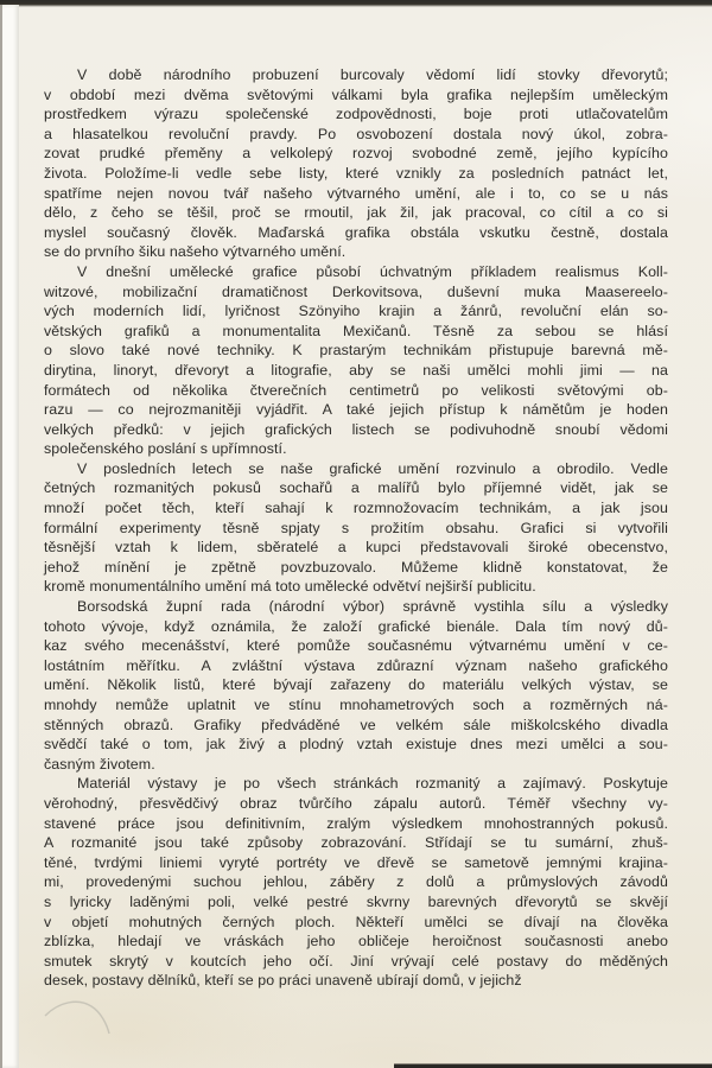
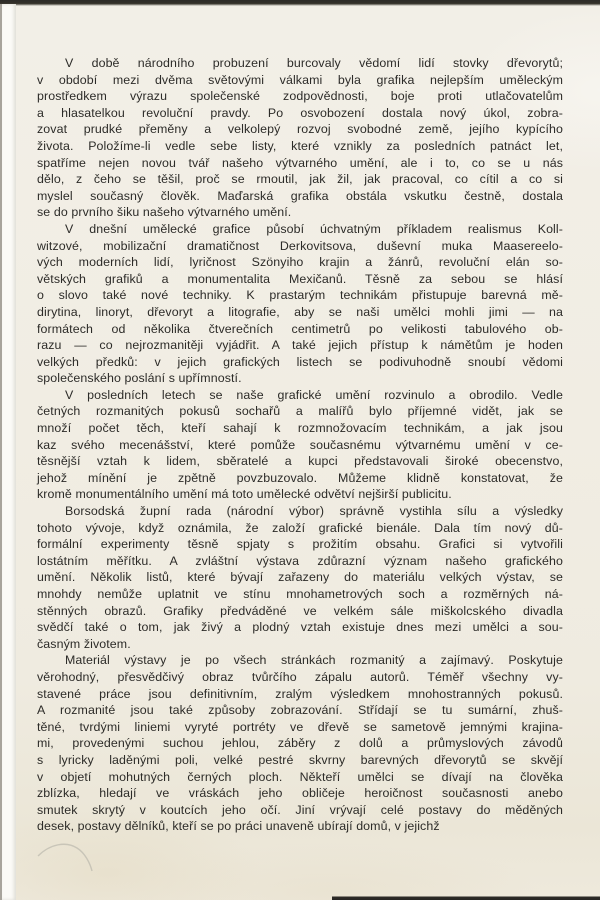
  V době národního probuzení burcovaly vědomí lidí stovky dřevorytů;
  v období mezi dvěma světovými válkami byla grafika nejlepším uměleckým
  prostředkem výrazu společenské zodpovědnosti, boje proti utlačovatelům
  a hlasatelkou revoluční pravdy. Po osvobození dostala nový úkol, zobra-
  zovat prudké přeměny a velkolepý rozvoj svobodné země, jejího kypícího
  života. Položíme-li vedle sebe listy, které vznikly za posledních patnáct let,
  spatříme nejen novou tvář našeho výtvarného umění, ale i to, co se u nás
  dělo, z čeho se těšil, proč se rmoutil, jak žil, jak pracoval, co cítil a co si
  myslel současný člověk. Maďarská grafika obstála vskutku čestně, dostala
  se do prvního šiku našeho výtvarného umění.
  V dnešní umělecké grafice působí úchvatným příkladem realismus Koll-
  witzové, mobilizační dramatičnost Derkovitsova, duševní muka Maasereelo-
  vých moderních lidí, lyričnost Szönyiho krajin a žánrů, revoluční elán so-
  větských grafiků a monumentalita Mexičanů. Těsně za sebou se hlásí
  o slovo také nové techniky. K prastarým technikám přistupuje barevná mě-
  dirytina, linoryt, dřevoryt a litografie, aby se naši umělci mohli jimi — na
- formátech od několika čtverečních centimetrů po velikosti světovými ob-
+ formátech od několika čtverečních centimetrů po velikosti tabulového ob-
  razu — co nejrozmanitěji vyjádřit. A také jejich přístup k námětům je hoden
  velkých předků: v jejich grafických listech se podivuhodně snoubí vědomi
  společenského poslání s upřímností.
  V posledních letech se naše grafické umění rozvinulo a obrodilo. Vedle
  četných rozmanitých pokusů sochařů a malířů bylo příjemné vidět, jak se
  množí počet těch, kteří sahají k rozmnožovacím technikám, a jak jsou
- formální experimenty těsně spjaty s prožitím obsahu. Grafici si vytvořili
+ kaz svého mecenášství, které pomůže současnému výtvarnému umění v ce-
  těsnější vztah k lidem, sběratelé a kupci představovali široké obecenstvo,
  jehož mínění je zpětně povzbuzovalo. Můžeme klidně konstatovat, že
  kromě monumentálního umění má toto umělecké odvětví nejširší publicitu.
  Borsodská župní rada (národní výbor) správně vystihla sílu a výsledky
  tohoto vývoje, když oznámila, že založí grafické bienále. Dala tím nový dů-
- kaz svého mecenášství, které pomůže současnému výtvarnému umění v ce-
+ formální experimenty těsně spjaty s prožitím obsahu. Grafici si vytvořili
  lostátním měřítku. A zvláštní výstava zdůrazní význam našeho grafického
  umění. Několik listů, které bývají zařazeny do materiálu velkých výstav, se
  mnohdy nemůže uplatnit ve stínu mnohametrových soch a rozměrných ná-
  stěnných obrazů. Grafiky předváděné ve velkém sále miškolcského divadla
  svědčí také o tom, jak živý a plodný vztah existuje dnes mezi umělci a sou-
  časným životem.
  Materiál výstavy je po všech stránkách rozmanitý a zajímavý. Poskytuje
  věrohodný, přesvědčivý obraz tvůrčího zápalu autorů. Téměř všechny vy-
  stavené práce jsou definitivním, zralým výsledkem mnohostranných pokusů.
  A rozmanité jsou také způsoby zobrazování. Střídají se tu sumární, zhuš-
  těné, tvrdými liniemi vyryté portréty ve dřevě se sametově jemnými krajina-
  mi, provedenými suchou jehlou, záběry z dolů a průmyslových závodů
  s lyricky laděnými poli, velké pestré skvrny barevných dřevorytů se skvějí
  v objetí mohutných černých ploch. Někteří umělci se dívají na člověka
  zblízka, hledají ve vráskách jeho obličeje heroičnost současnosti anebo
  smutek skrytý v koutcích jeho očí. Jiní vrývají celé postavy do měděných
  desek, postavy dělníků, kteří se po práci unaveně ubírají domů, v jejichž
